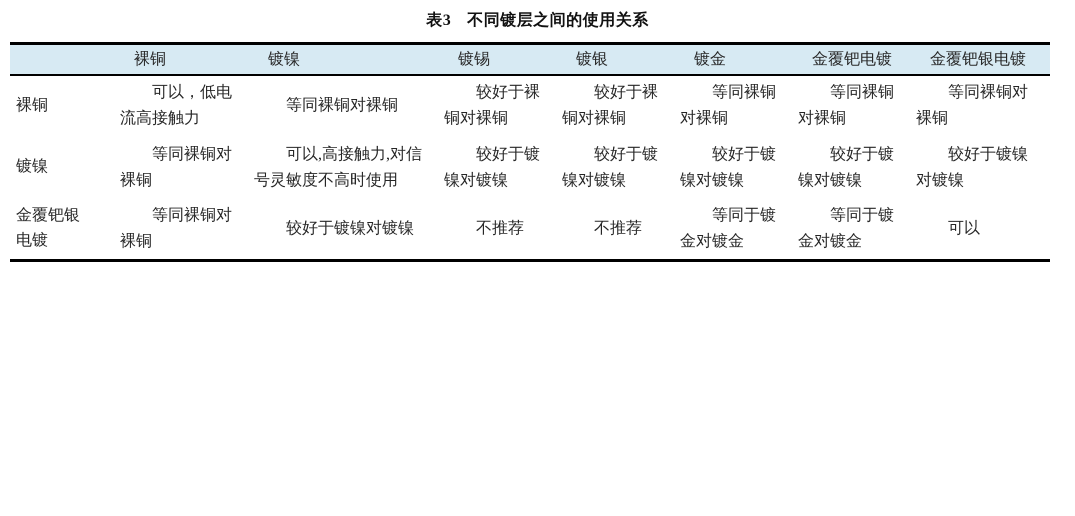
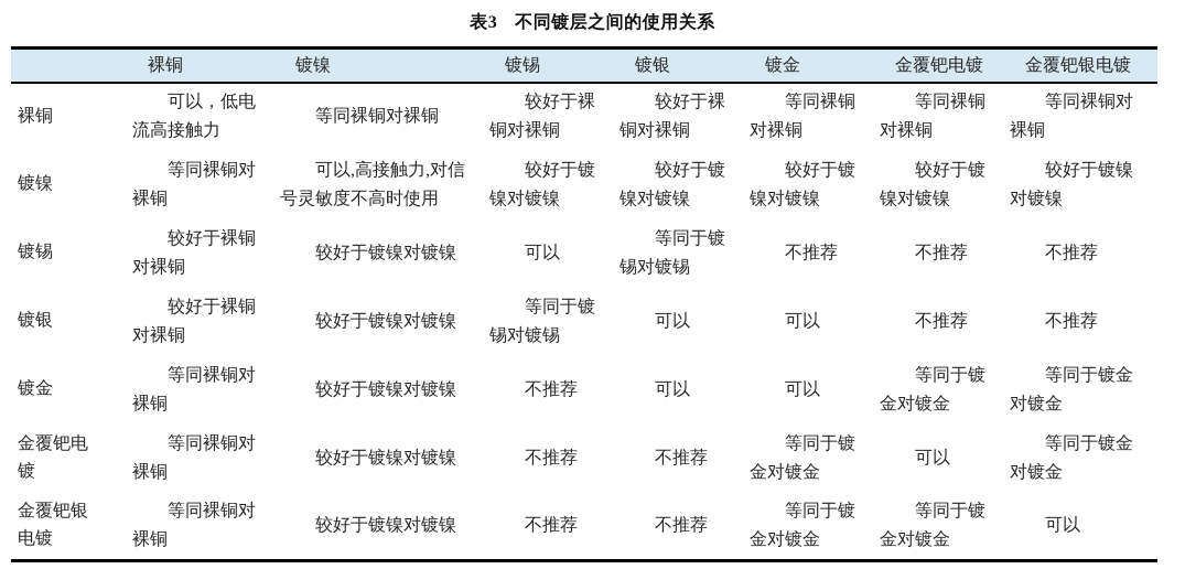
  表3 不同镀层之间的使用关系
  	裸铜	镀镍	镀锡	镀银	镀金	金覆钯电镀	金覆钯银电镀
  裸铜	可以，低电流高接触力	等同裸铜对裸铜	较好于裸铜对裸铜	较好于裸铜对裸铜	等同裸铜对裸铜	等同裸铜对裸铜	等同裸铜对裸铜
  镀镍	等同裸铜对裸铜	可以,高接触力,对信号灵敏度不高时使用	较好于镀镍对镀镍	较好于镀镍对镀镍	较好于镀镍对镀镍	较好于镀镍对镀镍	较好于镀镍对镀镍
+ 镀锡	较好于裸铜对裸铜	较好于镀镍对镀镍	可以	等同于镀锡对镀锡	不推荐	不推荐	不推荐
+ 镀银	较好于裸铜对裸铜	较好于镀镍对镀镍	等同于镀锡对镀锡	可以	可以	不推荐	不推荐
+ 镀金	等同裸铜对裸铜	较好于镀镍对镀镍	不推荐	可以	可以	等同于镀金对镀金	等同于镀金对镀金
+ 金覆钯电镀	等同裸铜对裸铜	较好于镀镍对镀镍	不推荐	不推荐	等同于镀金对镀金	可以	等同于镀金对镀金
  金覆钯银电镀	等同裸铜对裸铜	较好于镀镍对镀镍	不推荐	不推荐	等同于镀金对镀金	等同于镀金对镀金	可以
